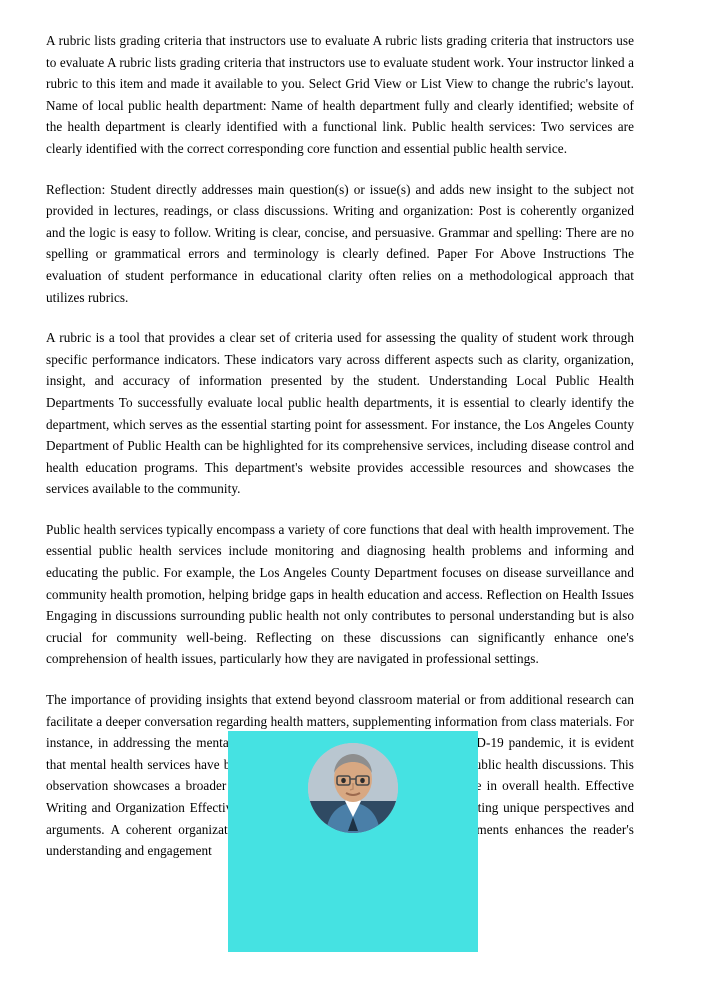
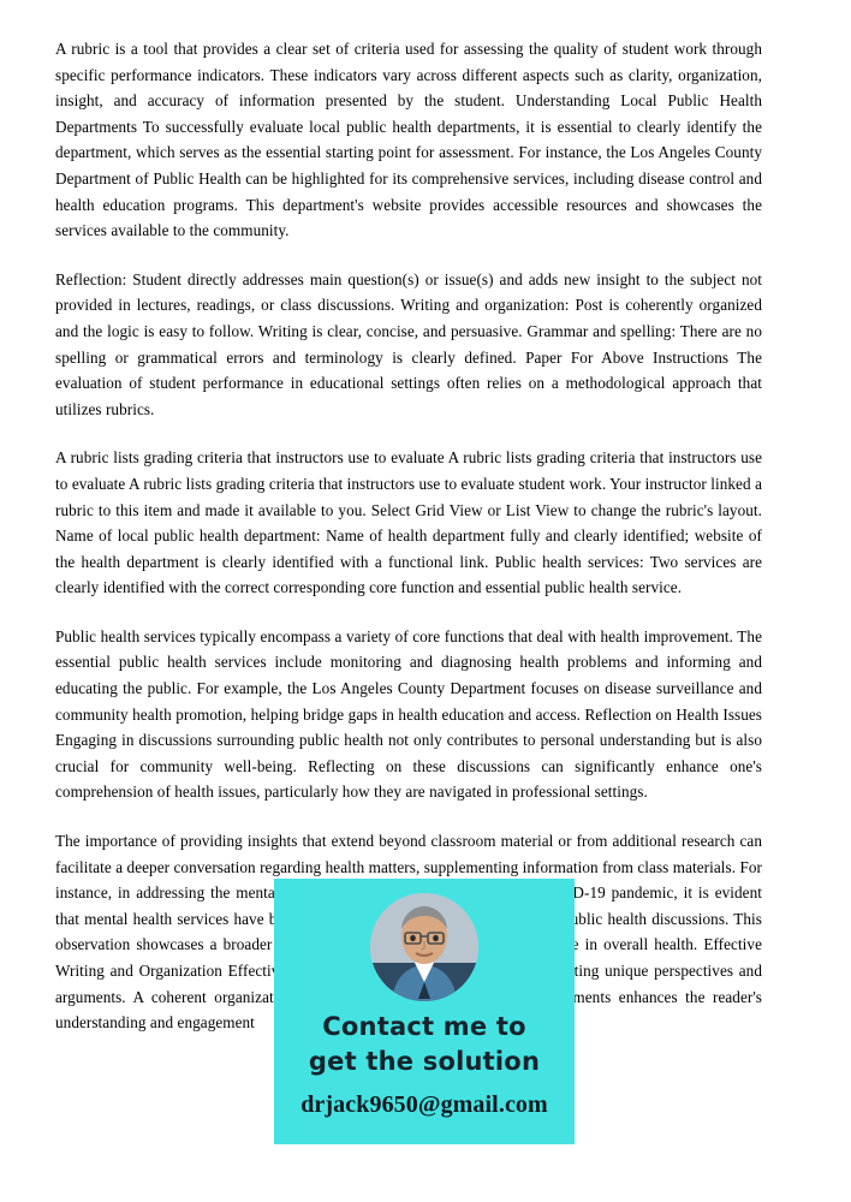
- A rubric lists grading criteria that instructors use to evaluate A rubric lists grading criteria that instructors use to evaluate A rubric lists grading criteria that instructors use to evaluate student work. Your instructor linked a rubric to this item and made it available to you. Select Grid View or List View to change the rubric's layout. Name of local public health department: Name of health department fully and clearly identified; website of the health department is clearly identified with a functional link. Public health services: Two services are clearly identified with the correct corresponding core function and essential public health service.
+ A rubric is a tool that provides a clear set of criteria used for assessing the quality of student work through specific performance indicators. These indicators vary across different aspects such as clarity, organization, insight, and accuracy of information presented by the student. Understanding Local Public Health Departments To successfully evaluate local public health departments, it is essential to clearly identify the department, which serves as the essential starting point for assessment. For instance, the Los Angeles County Department of Public Health can be highlighted for its comprehensive services, including disease control and health education programs. This department's website provides accessible resources and showcases the services available to the community.
- Reflection: Student directly addresses main question(s) or issue(s) and adds new insight to the subject not provided in lectures, readings, or class discussions. Writing and organization: Post is coherently organized and the logic is easy to follow. Writing is clear, concise, and persuasive. Grammar and spelling: There are no spelling or grammatical errors and terminology is clearly defined. Paper For Above Instructions The evaluation of student performance in educational clarity often relies on a methodological approach that utilizes rubrics.
+ Reflection: Student directly addresses main question(s) or issue(s) and adds new insight to the subject not provided in lectures, readings, or class discussions. Writing and organization: Post is coherently organized and the logic is easy to follow. Writing is clear, concise, and persuasive. Grammar and spelling: There are no spelling or grammatical errors and terminology is clearly defined. Paper For Above Instructions The evaluation of student performance in educational settings often relies on a methodological approach that utilizes rubrics.
- A rubric is a tool that provides a clear set of criteria used for assessing the quality of student work through specific performance indicators. These indicators vary across different aspects such as clarity, organization, insight, and accuracy of information presented by the student. Understanding Local Public Health Departments To successfully evaluate local public health departments, it is essential to clearly identify the department, which serves as the essential starting point for assessment. For instance, the Los Angeles County Department of Public Health can be highlighted for its comprehensive services, including disease control and health education programs. This department's website provides accessible resources and showcases the services available to the community.
+ A rubric lists grading criteria that instructors use to evaluate A rubric lists grading criteria that instructors use to evaluate A rubric lists grading criteria that instructors use to evaluate student work. Your instructor linked a rubric to this item and made it available to you. Select Grid View or List View to change the rubric's layout. Name of local public health department: Name of health department fully and clearly identified; website of the health department is clearly identified with a functional link. Public health services: Two services are clearly identified with the correct corresponding core function and essential public health service.
  Public health services typically encompass a variety of core functions that deal with health improvement. The essential public health services include monitoring and diagnosing health problems and informing and educating the public. For example, the Los Angeles County Department focuses on disease surveillance and community health promotion, helping bridge gaps in health education and access. Reflection on Health Issues Engaging in discussions surrounding public health not only contributes to personal understanding but is also crucial for community well-being. Reflecting on these discussions can significantly enhance one's comprehension of health issues, particularly how they are navigated in professional settings.
  The importance of providing insights that extend beyond classroom material or from additional research can facilitate a deeper conversation regarding health matters, supplementing information from class materials. For instance, in addressing the mentaD-19 pandemic, it is evident that mental health services haveblic health discussions. This observation showcases a broadere in overall health. Effective Writing and Organization Effectiting unique perspectives and arguments. A coherent organizatments enhances the reader's understanding and engagement
+ Contact me to
+ get the solution
+ drjack9650@gmail.com
